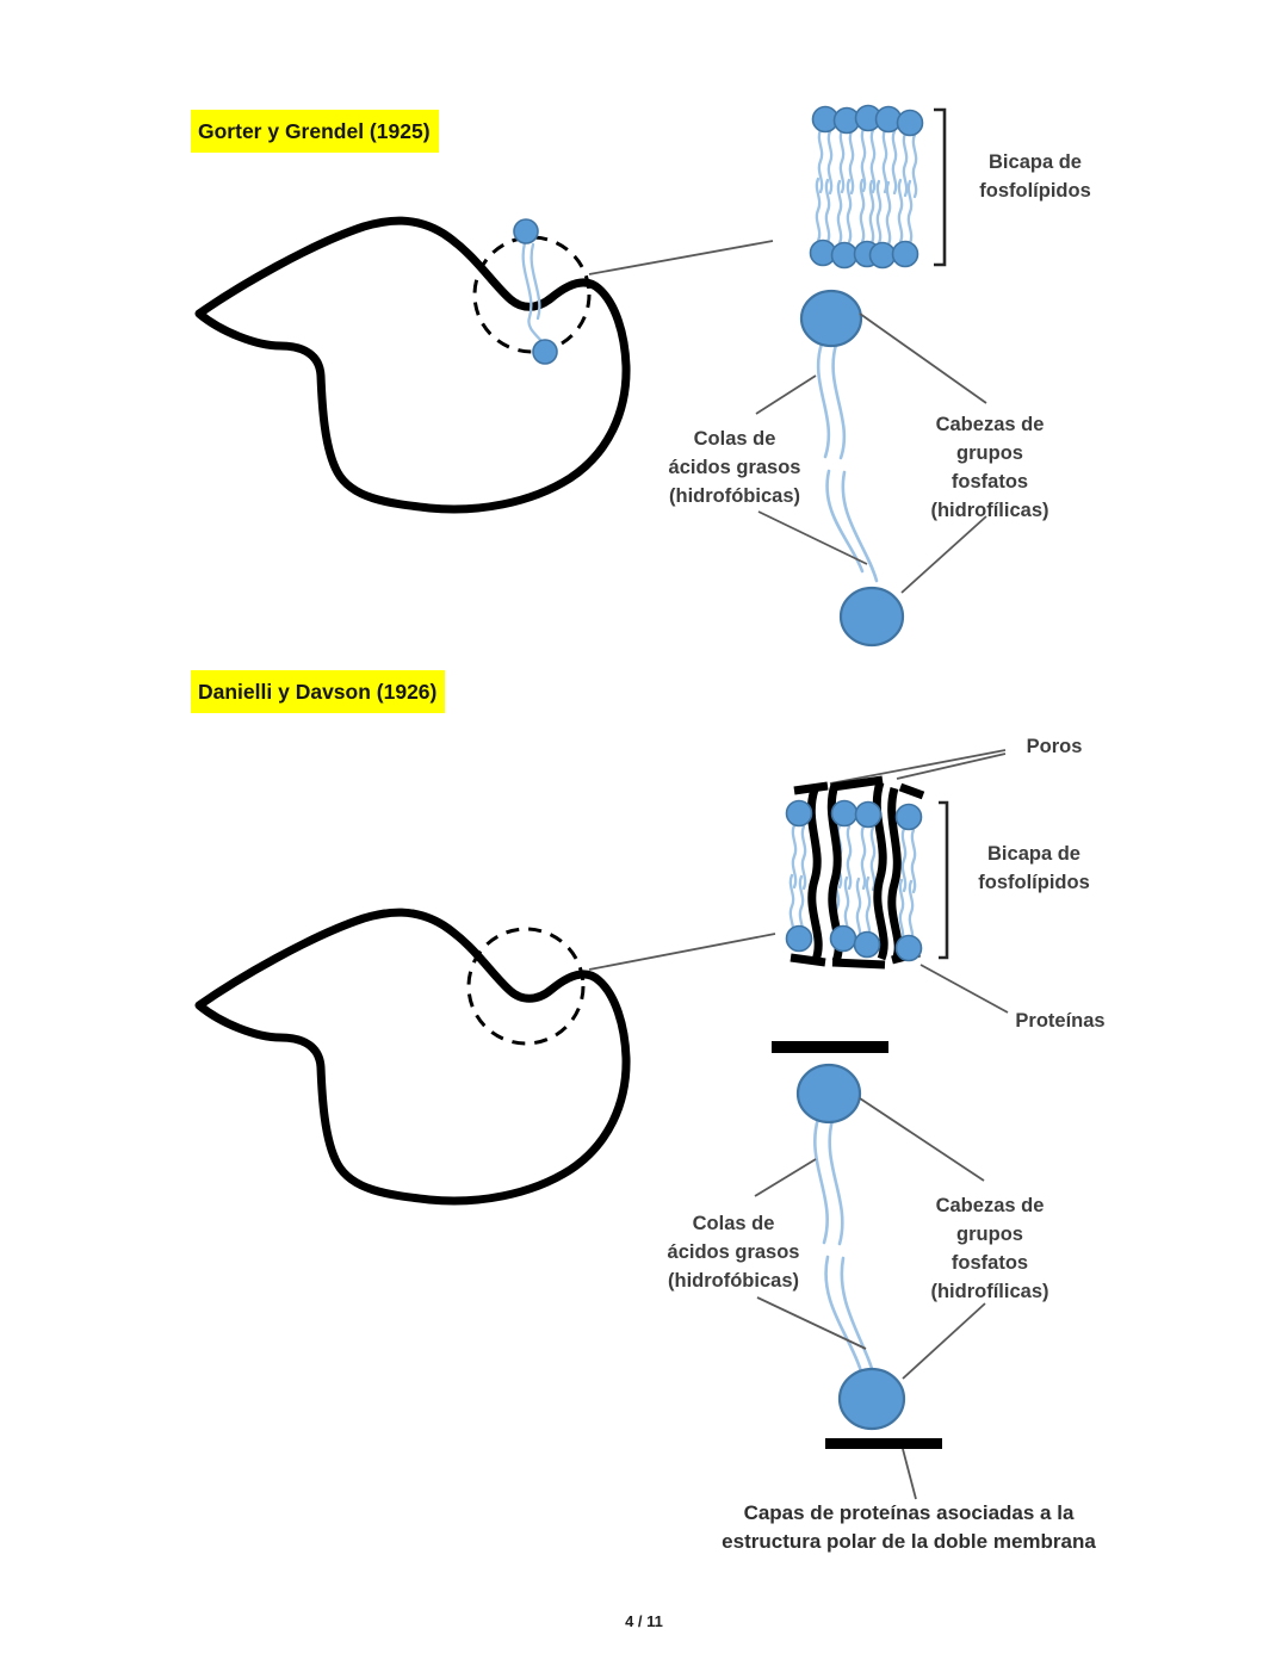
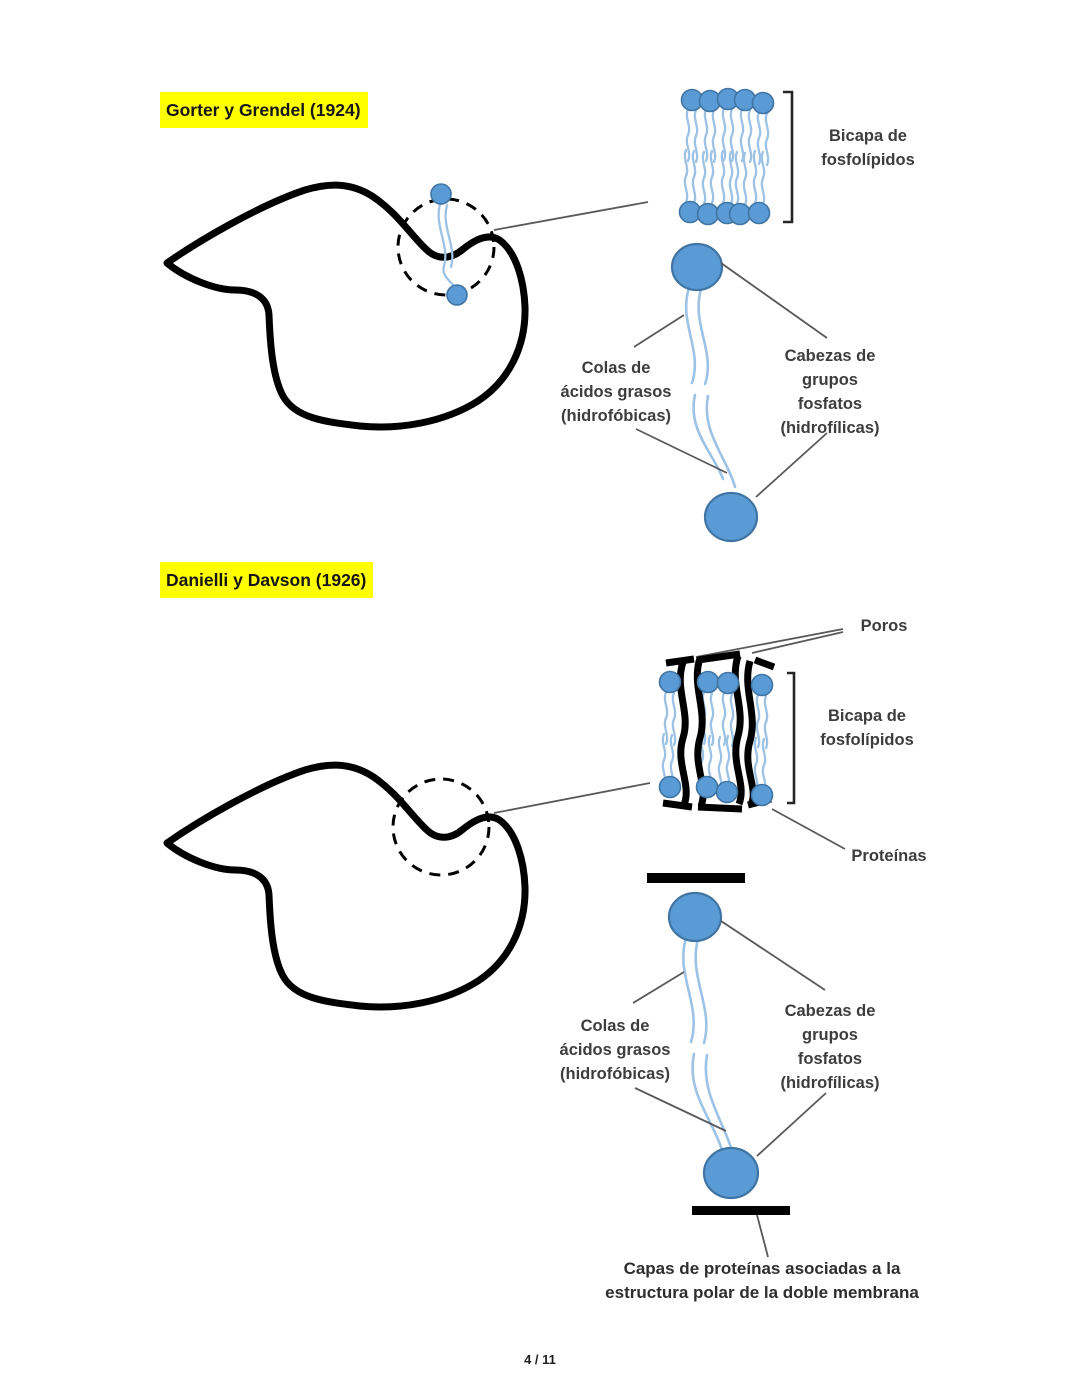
- Gorter y Grendel (1925)
+ Gorter y Grendel (1924)
  Bicapa de
  fosfolípidos
  Colas de
  ácidos grasos
  (hidrofóbicas)
  Cabezas de
  grupos
  fosfatos
  (hidrofílicas)
  Danielli y Davson (1926)
  Poros
  Bicapa de
  fosfolípidos
  Proteínas
  Colas de
  ácidos grasos
  (hidrofóbicas)
  Cabezas de
  grupos
  fosfatos
  (hidrofílicas)
  Capas de proteínas asociadas a la
  estructura polar de la doble membrana
  4 / 11
